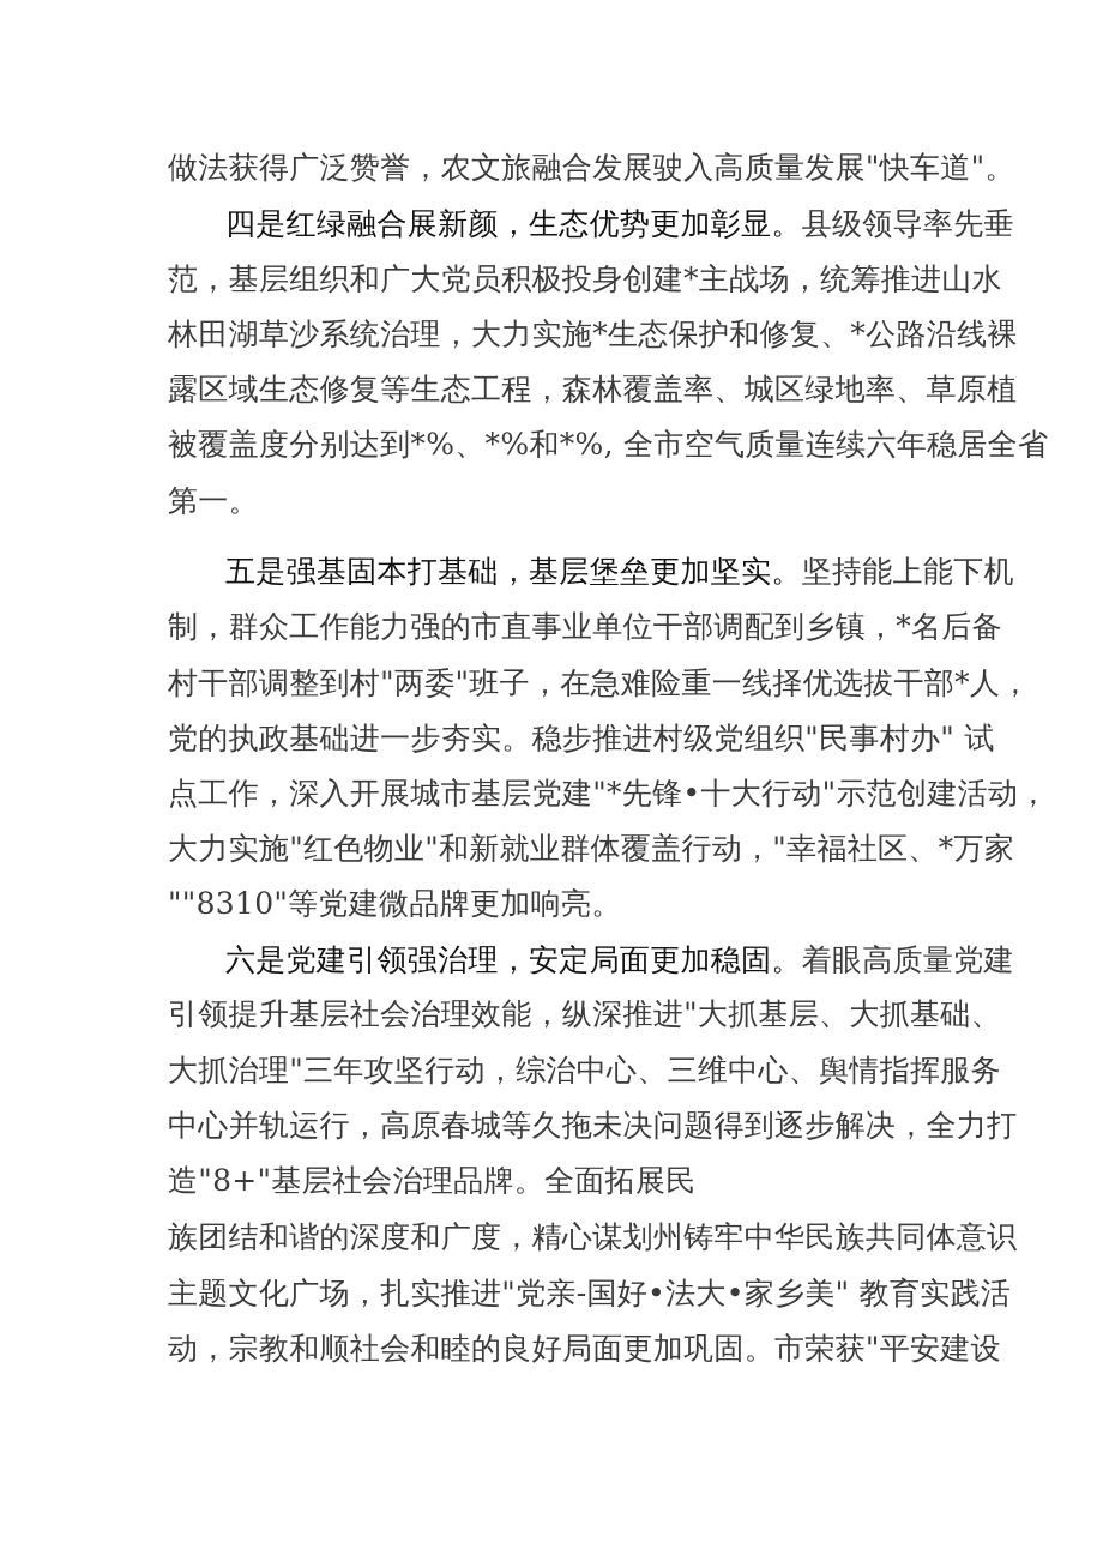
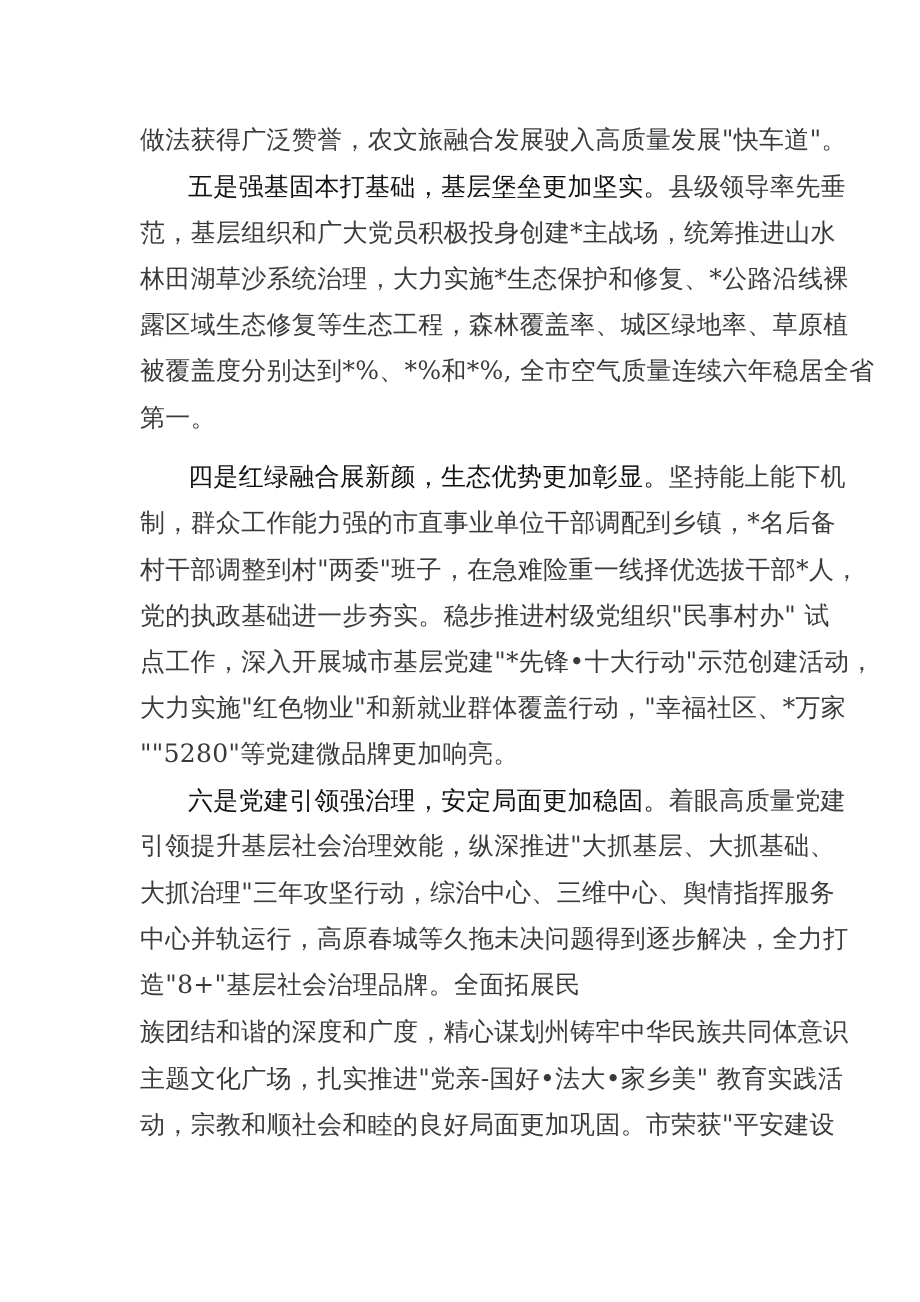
  做法获得广泛赞誉，农文旅融合发展驶入高质量发展"快车道"。
- 四是红绿融合展新颜，生态优势更加彰显。县级领导率先垂
+ 五是强基固本打基础，基层堡垒更加坚实。县级领导率先垂
  范，基层组织和广大党员积极投身创建*主战场，统筹推进山水
  林田湖草沙系统治理，大力实施*生态保护和修复、*公路沿线裸
  露区域生态修复等生态工程，森林覆盖率、城区绿地率、草原植
  被覆盖度分别达到*%、*%和*%, 全市空气质量连续六年稳居全省
  第一。
- 五是强基固本打基础，基层堡垒更加坚实。坚持能上能下机
+ 四是红绿融合展新颜，生态优势更加彰显。坚持能上能下机
  制，群众工作能力强的市直事业单位干部调配到乡镇，*名后备
  村干部调整到村"两委"班子，在急难险重一线择优选拔干部*人，
  党的执政基础进一步夯实。稳步推进村级党组织"民事村办" 试
  点工作，深入开展城市基层党建"*先锋•十大行动"示范创建活动，
  大力实施"红色物业"和新就业群体覆盖行动，"幸福社区、*万家
- ""8310"等党建微品牌更加响亮。
+ ""5280"等党建微品牌更加响亮。
  六是党建引领强治理，安定局面更加稳固。着眼高质量党建
  引领提升基层社会治理效能，纵深推进"大抓基层、大抓基础、
  大抓治理"三年攻坚行动，综治中心、三维中心、舆情指挥服务
  中心并轨运行，高原春城等久拖未决问题得到逐步解决，全力打
  造"8+"基层社会治理品牌。全面拓展民
  族团结和谐的深度和广度，精心谋划州铸牢中华民族共同体意识
  主题文化广场，扎实推进"党亲-国好•法大•家乡美" 教育实践活
  动，宗教和顺社会和睦的良好局面更加巩固。市荣获"平安建设
